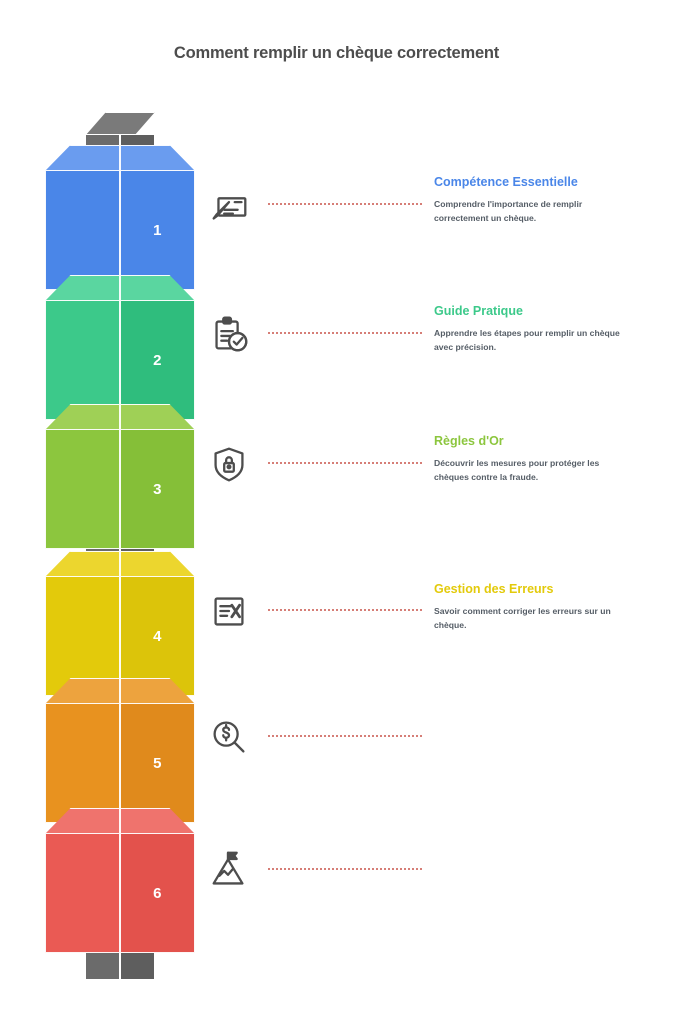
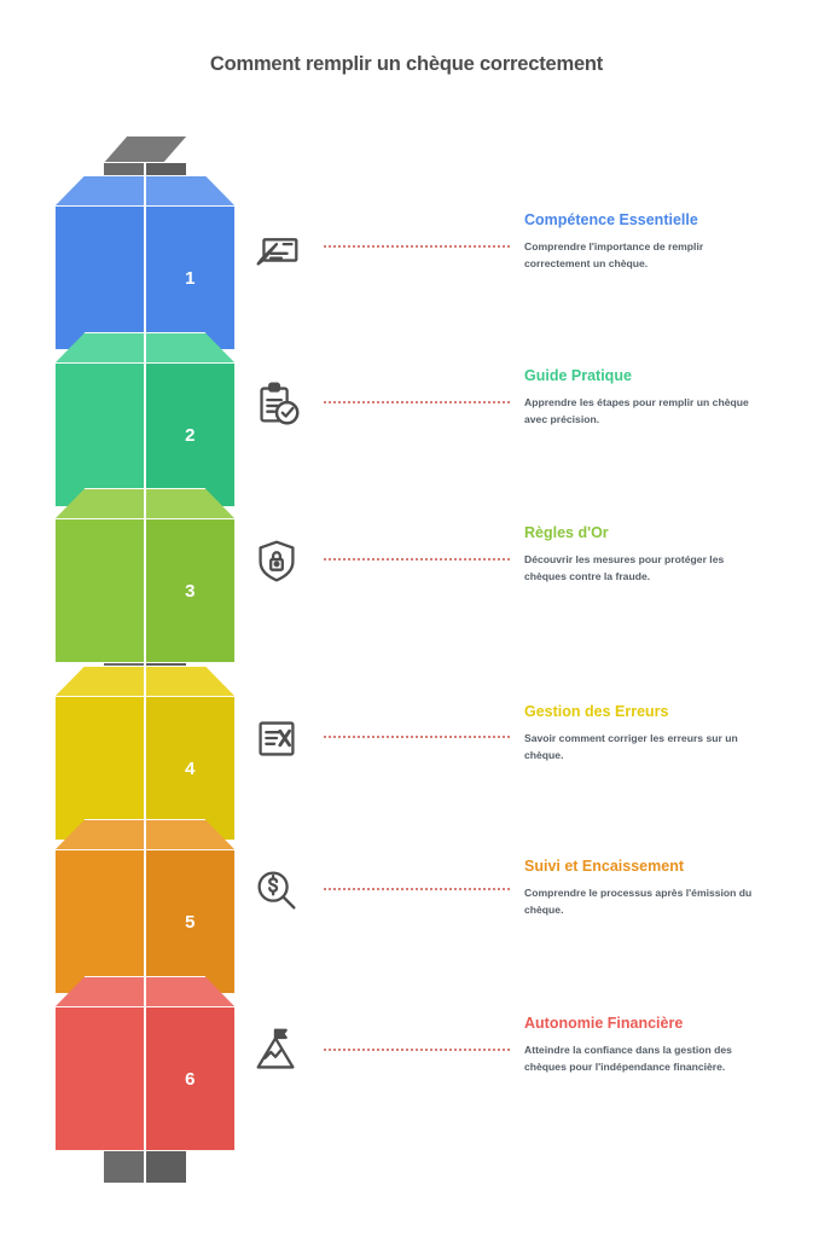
  Comment remplir un chèque correctement
  1
  2
  3
  4
  5
  6
  Compétence Essentielle
  Comprendre l'importance de remplir correctement un chèque.
  Guide Pratique
  Apprendre les étapes pour remplir un chèque avec précision.
  Règles d'Or
  Découvrir les mesures pour protéger les chèques contre la fraude.
  Gestion des Erreurs
  Savoir comment corriger les erreurs sur un chèque.
+ Suivi et Encaissement
+ Comprendre le processus après l'émission du chèque.
+ Autonomie Financière
+ Atteindre la confiance dans la gestion des chèques pour l'indépendance financière.
